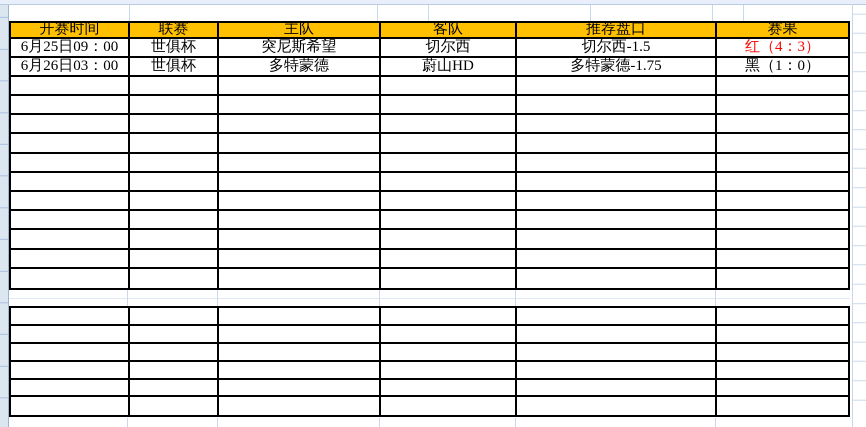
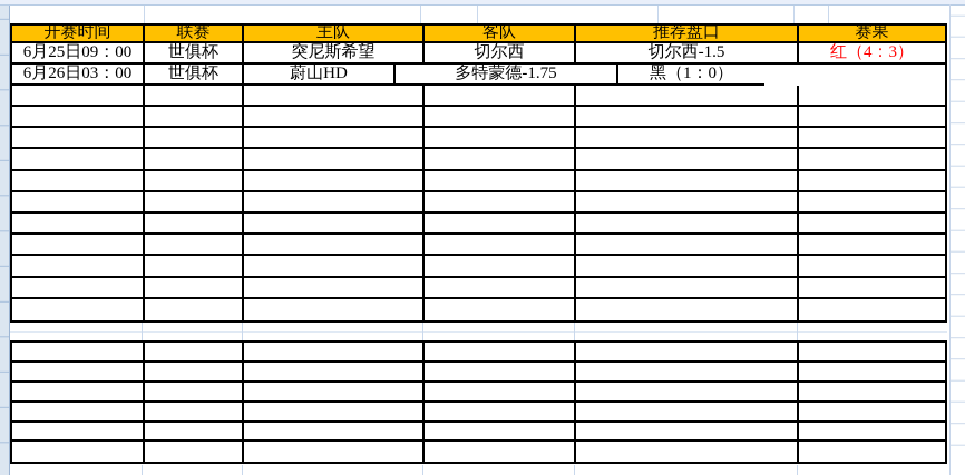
  开赛时间
  联赛
  主队
  客队
  推荐盘口
  赛果
  6月25日09：00
  世俱杯
  突尼斯希望
  切尔西
  切尔西-1.5
  红（4：3）
  6月26日03：00
  世俱杯
- 多特蒙德
  蔚山HD
  多特蒙德-1.75
  黑（1：0）
